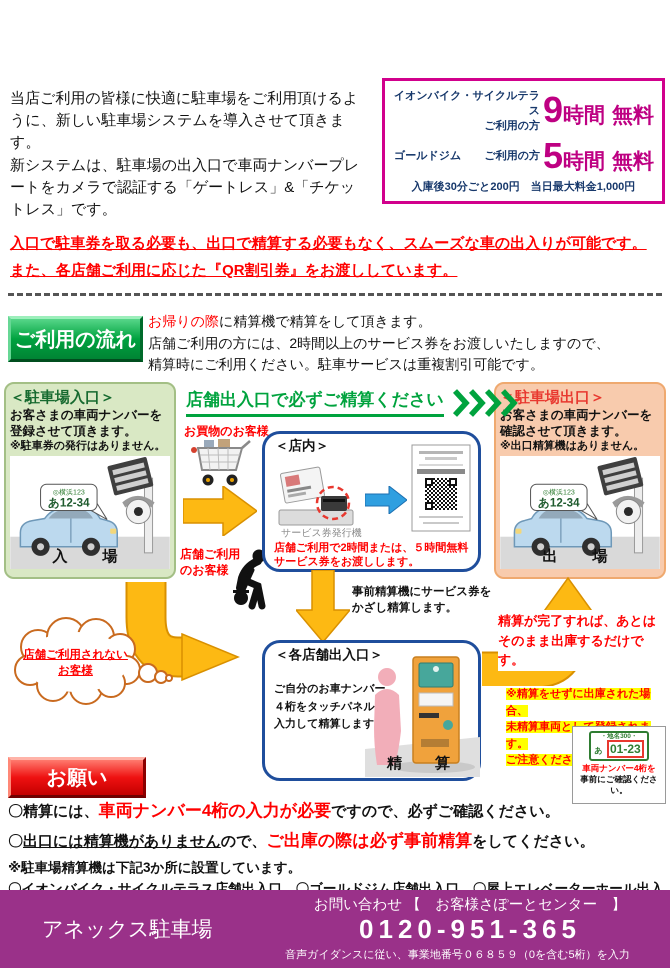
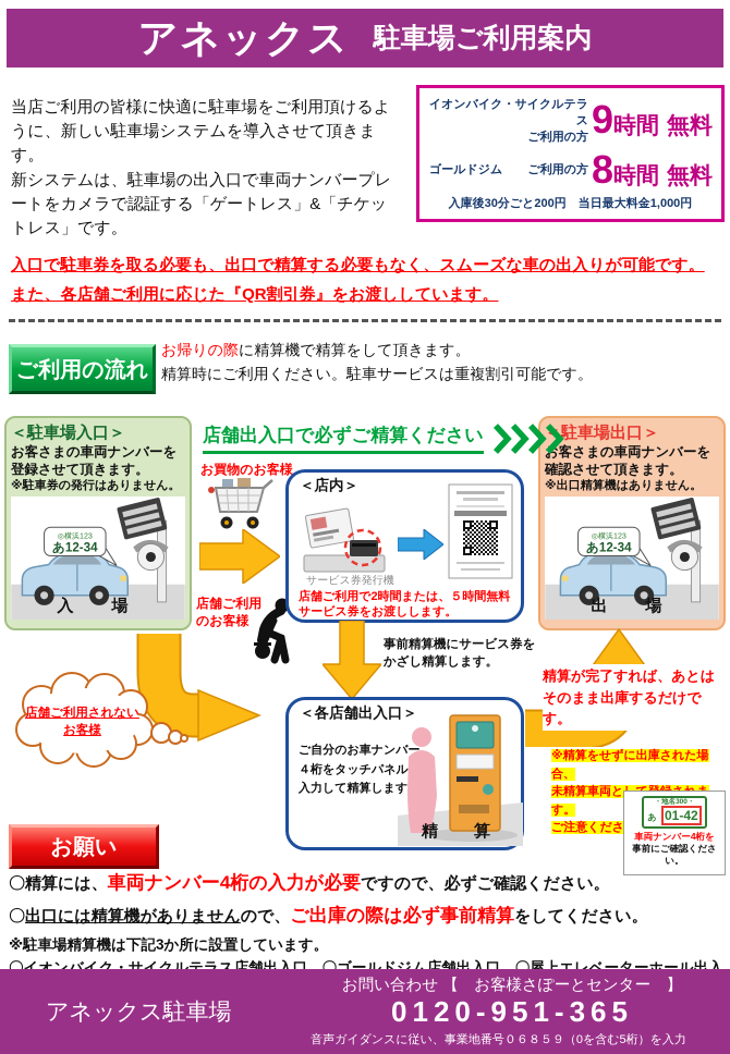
+ アネックス
+ 駐車場ご利用案内
  当店ご利用の皆様に快適に駐車場をご利用頂けるように、新しい駐車場システムを導入させて頂きます。
  新システムは、駐車場の出入口で車両ナンバープレートをカメラで認証する「ゲートレス」&「チケットレス」です。
  イオンバイク・サイクルテラス
  ご利用の方
  9
  時間
  無料
  ゴールドジム
  ご利用の方
- 5
+ 8
  時間
  無料
  入庫後30分ごと200円 当日最大料金1,000円
  入口で駐車券を取る必要も、出口で精算する必要もなく、スムーズな車の出入りが可能です。
  また、各店舗ご利用に応じた『QR割引券』をお渡ししています。
  ご利用の流れ
  お帰りの際に精算機で精算をして頂きます。
- 店舗ご利用の方には、2時間以上のサービス券をお渡しいたしますので、
  精算時にご利用ください。駐車サービスは重複割引可能です。
  ＜駐車場入口＞
  お客さまの車両ナンバーを
  登録させて頂きます。
  ※駐車券の発行はありません。
  あ12-34
  入 場
  駐車場出口＞
  客さまの車両ナンバーを
  確認させて頂きます。
  ※出口精算機はありません。
  あ12-34
  出 場
  店舗出入口で必ずご精算ください
  お買物のお客様
  店舗ご利用
  のお客様
  ＜店内＞
  サービス券発行機
  店舗ご利用で2時間または、５時間無料
  サービス券をお渡しします。
  事前精算機にサービス券を
  かざし精算します。
  店舗ご利用されない
  お客様
  ＜各店舗出入口＞
  ご自分のお車ナンバー
  ４桁をタッチパネル
  入力して精算します
  精 算
  精算が完了すれば、あとは
  そのまま出庫するだけです。
  ※精算をせずに出庫された場合、
  ご注意くださ
- あ 01-23
+ あ 01-42
  車両ナンバー4桁を
  事前にご確認ください。
  お願い
  〇精算には、車両ナンバー4桁の入力が必要ですので、必ずご確認ください。
  〇出口には精算機がありませんので、ご出庫の際は必ず事前精算をしてください。
  ※駐車場精算機は下記3か所に設置しています。
  〇イオンバイク・サイクルテラス店舗出入口 〇ゴールドジム店舗出入口 〇屋上エレベーターホール出入
  アネックス駐車場
  お問い合わせ 【 お客様さぽーとセンター 】
  0120-951-365
  音声ガイダンスに従い、事業地番号０６８５９（0を含む5桁）を入力
